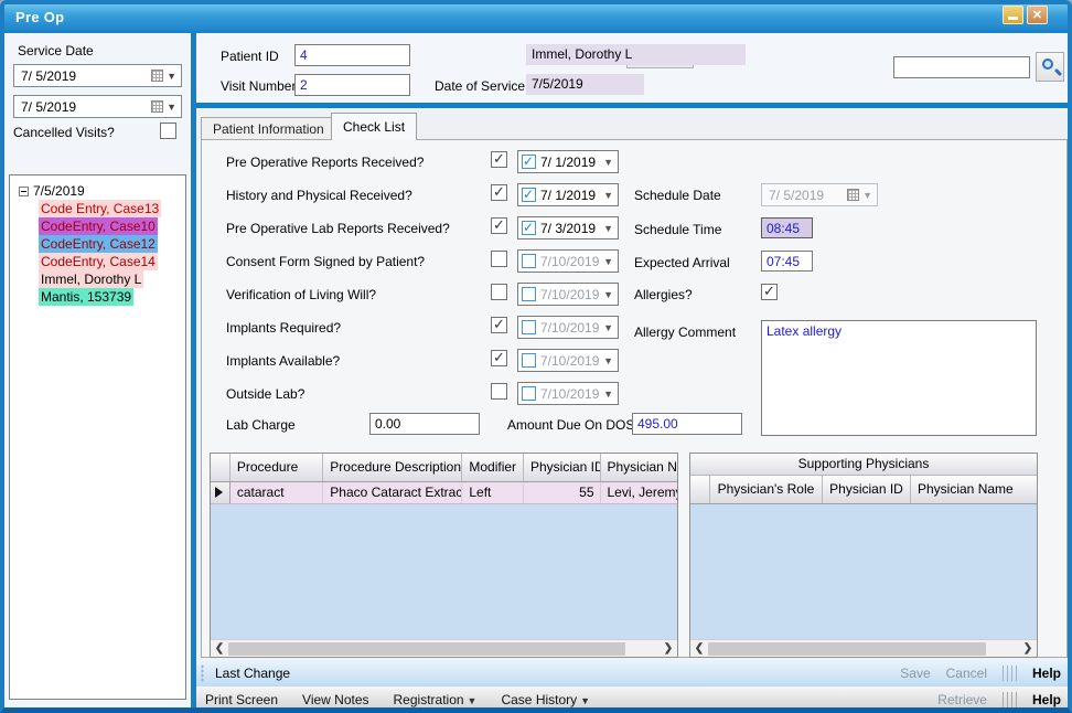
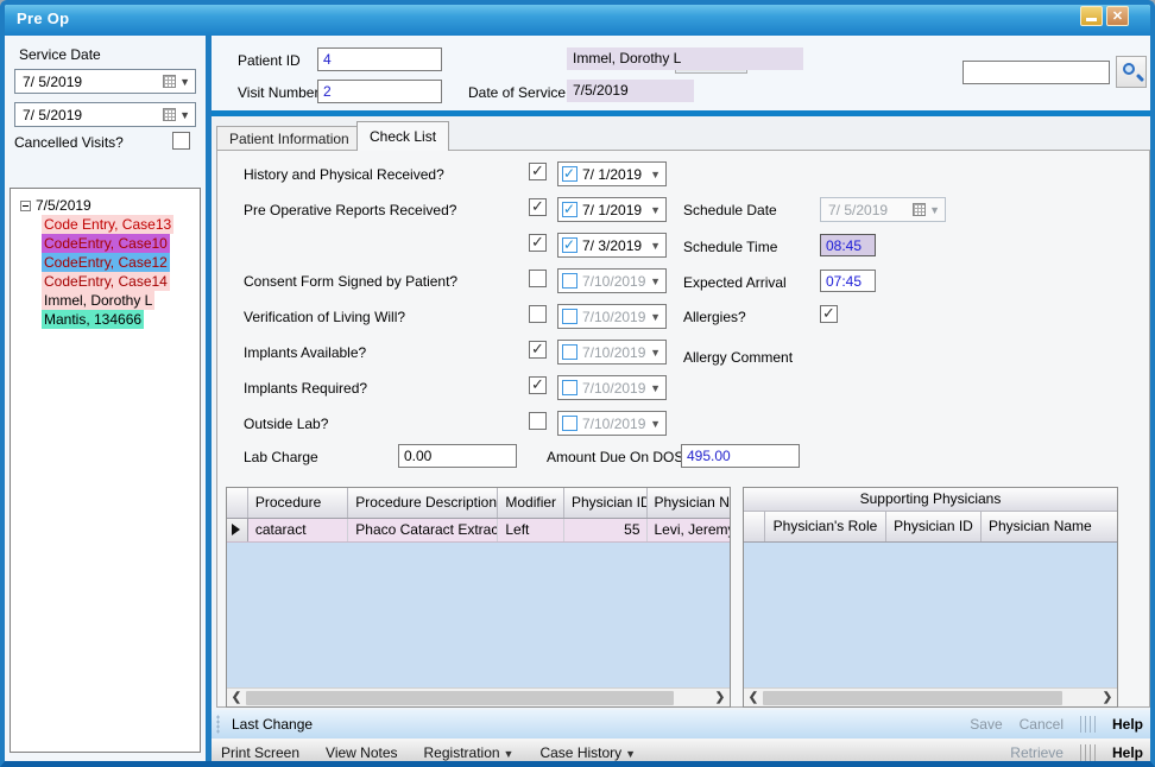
  Pre Op
  ✕
  Service Date
  7/ 5/2019
  ▼
  7/ 5/2019
  ▼
  Cancelled Visits?
  7/5/2019
  Code Entry, Case13
  CodeEntry, Case10
  CodeEntry, Case12
  CodeEntry, Case14
  Immel, Dorothy L
- Mantis, 153739
+ Mantis, 134666
  Patient ID
  4
  Visit Numbe
  2
  Immel, Dorothy L
  Date of Service
  7/5/2019
  Patient Information
  Check List
- Pre Operative Reports Received?
+ History and Physical Received?
  7/ 1/2019
  ▼
- History and Physical Received?
+ Pre Operative Reports Received?
  7/ 1/2019
  ▼
- Pre Operative Lab Reports Received?
  7/ 3/2019
  ▼
  Consent Form Signed by Patient?
  7/10/2019
  ▼
  Verification of Living Will?
  7/10/2019
  ▼
- Implants Required?
+ Implants Available?
  7/10/2019
  ▼
- Implants Available?
+ Implants Required?
  7/10/2019
  ▼
  Outside Lab?
  7/10/2019
  ▼
  Lab Charge
  0.00
  Amount Due On DOS
  495.00
  Schedule Date
  7/ 5/2019
  ▼
  Schedule Time
  08:45
  Expected Arrival
  07:45
  Allergies?
  Allergy Comment
- Latex allergy
  Procedure
  Procedure Description
  Modifier
  Physician ID
  Physician N
  cataract
  Phaco Cataract Extrac
  Left
  55
  Levi, Jerem
  ❮
  ❯
  Supporting Physicians
  Physician's Role
  Physician ID
  Physician Name
  ❮
  ❯
  Last Change
  Save
  Cancel
  Help
  Print Screen
  View Notes
  Registration ▼
  Case History ▼
  Retrieve
  Help
